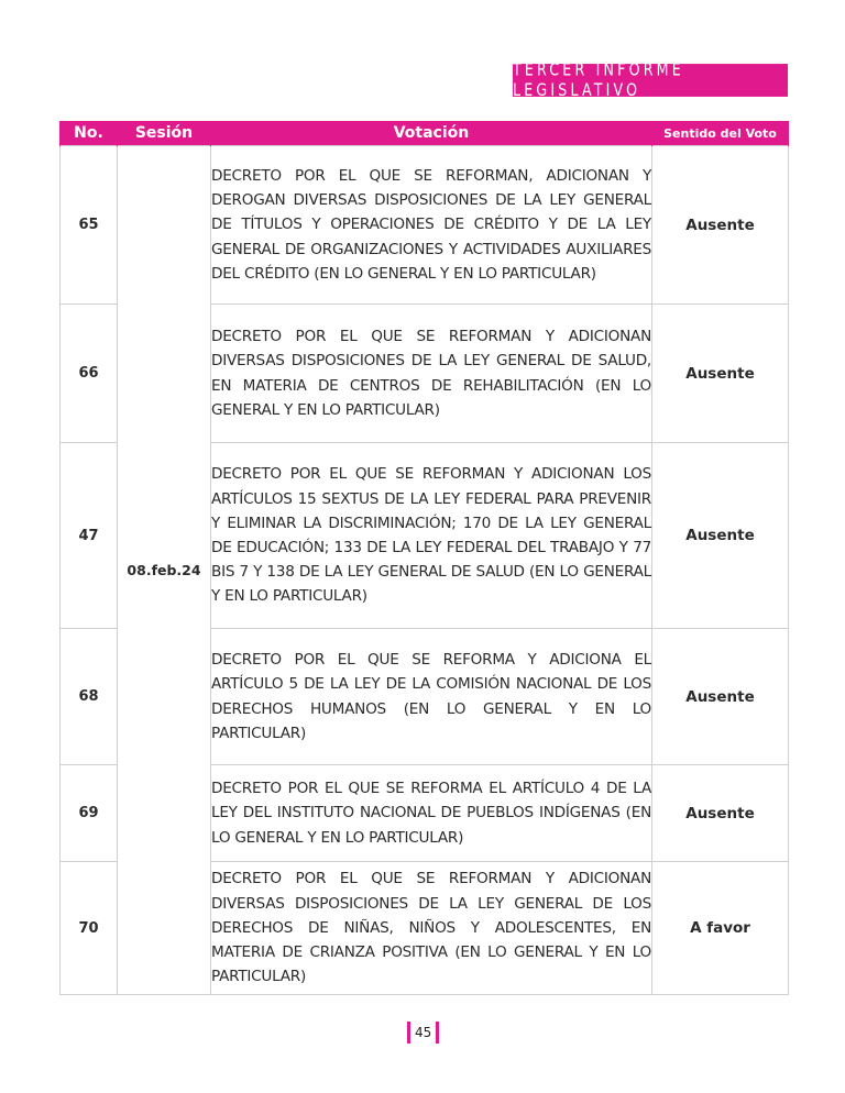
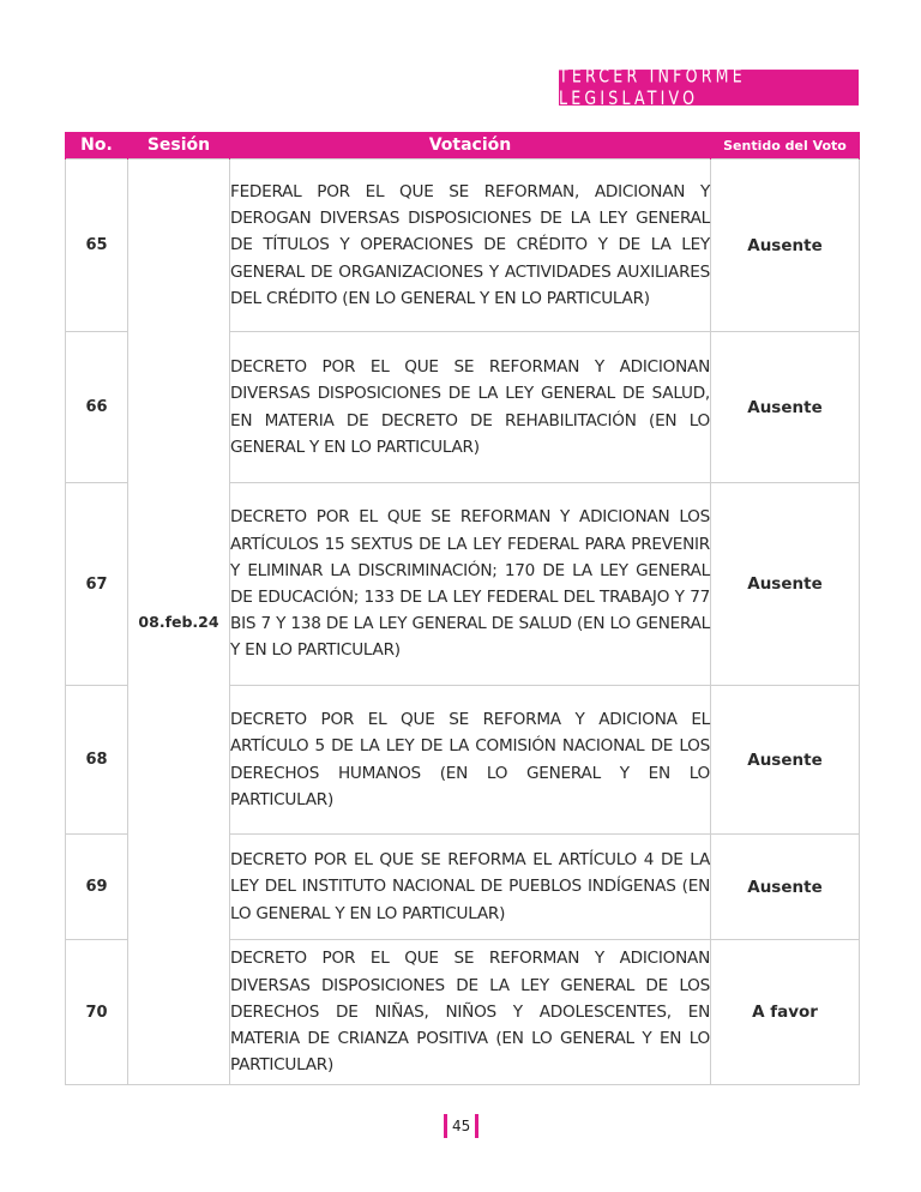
  TERCER INFORME LEGISLATIVO
  No.	Sesión	Votación	Sentido del Voto
- 65	08.feb.24	DECRETO POR EL QUE SE REFORMAN, ADICIONAN Y DEROGAN DIVERSAS DISPOSICIONES DE LA LEY GENERAL DE TÍTULOS Y OPERACIONES DE CRÉDITO Y DE LA LEY GENERAL DE ORGANIZACIONES Y ACTIVIDADES AUXILIARES DEL CRÉDITO (EN LO GENERAL Y EN LO PARTICULAR)	Ausente
+ 65	08.feb.24	FEDERAL POR EL QUE SE REFORMAN, ADICIONAN Y DEROGAN DIVERSAS DISPOSICIONES DE LA LEY GENERAL DE TÍTULOS Y OPERACIONES DE CRÉDITO Y DE LA LEY GENERAL DE ORGANIZACIONES Y ACTIVIDADES AUXILIARES DEL CRÉDITO (EN LO GENERAL Y EN LO PARTICULAR)	Ausente
- 66	DECRETO POR EL QUE SE REFORMAN Y ADICIONAN DIVERSAS DISPOSICIONES DE LA LEY GENERAL DE SALUD, EN MATERIA DE CENTROS DE REHABILITACIÓN (EN LO GENERAL Y EN LO PARTICULAR)	Ausente
+ 66	DECRETO POR EL QUE SE REFORMAN Y ADICIONAN DIVERSAS DISPOSICIONES DE LA LEY GENERAL DE SALUD, EN MATERIA DE DECRETO DE REHABILITACIÓN (EN LO GENERAL Y EN LO PARTICULAR)	Ausente
- 47	DECRETO POR EL QUE SE REFORMAN Y ADICIONAN LOS ARTÍCULOS 15 SEXTUS DE LA LEY FEDERAL PARA PREVENIR Y ELIMINAR LA DISCRIMINACIÓN; 170 DE LA LEY GENERAL DE EDUCACIÓN; 133 DE LA LEY FEDERAL DEL TRABAJO Y 77 BIS 7 Y 138 DE LA LEY GENERAL DE SALUD (EN LO GENERAL Y EN LO PARTICULAR)	Ausente
+ 67	DECRETO POR EL QUE SE REFORMAN Y ADICIONAN LOS ARTÍCULOS 15 SEXTUS DE LA LEY FEDERAL PARA PREVENIR Y ELIMINAR LA DISCRIMINACIÓN; 170 DE LA LEY GENERAL DE EDUCACIÓN; 133 DE LA LEY FEDERAL DEL TRABAJO Y 77 BIS 7 Y 138 DE LA LEY GENERAL DE SALUD (EN LO GENERAL Y EN LO PARTICULAR)	Ausente
  68	DECRETO POR EL QUE SE REFORMA Y ADICIONA EL ARTÍCULO 5 DE LA LEY DE LA COMISIÓN NACIONAL DE LOS DERECHOS HUMANOS (EN LO GENERAL Y EN LO PARTICULAR)	Ausente
  69	DECRETO POR EL QUE SE REFORMA EL ARTÍCULO 4 DE LA LEY DEL INSTITUTO NACIONAL DE PUEBLOS INDÍGENAS (EN LO GENERAL Y EN LO PARTICULAR)	Ausente
  70	DECRETO POR EL QUE SE REFORMAN Y ADICIONAN DIVERSAS DISPOSICIONES DE LA LEY GENERAL DE LOS DERECHOS DE NIÑAS, NIÑOS Y ADOLESCENTES, EN MATERIA DE CRIANZA POSITIVA (EN LO GENERAL Y EN LO PARTICULAR)	A favor
  45
